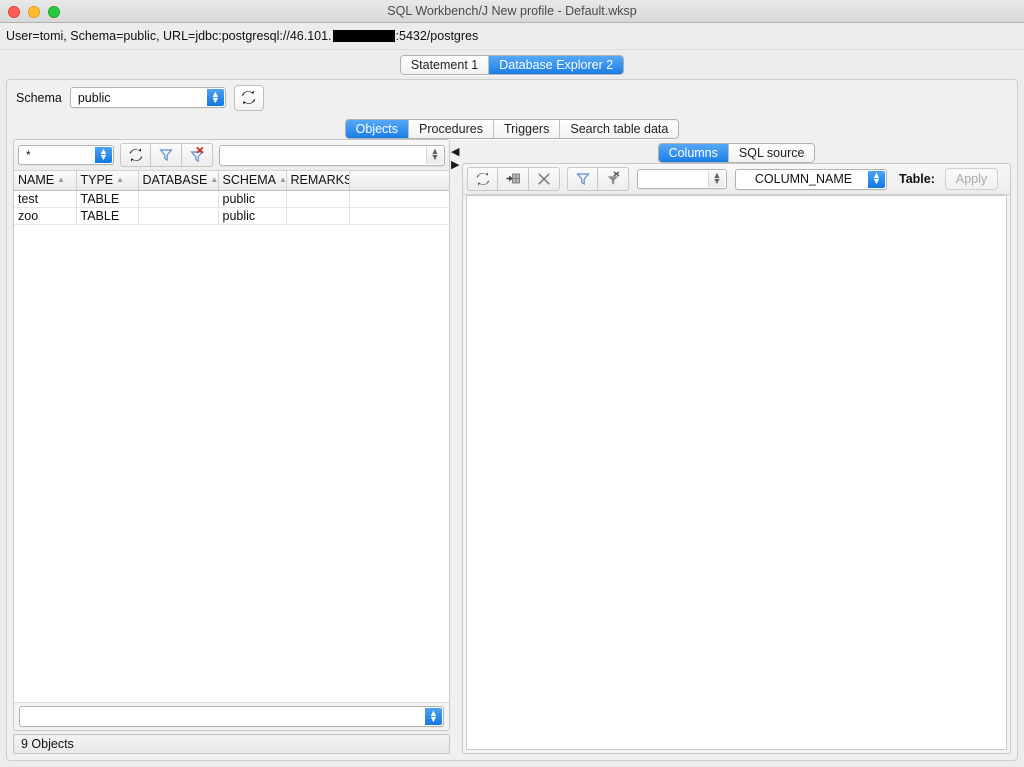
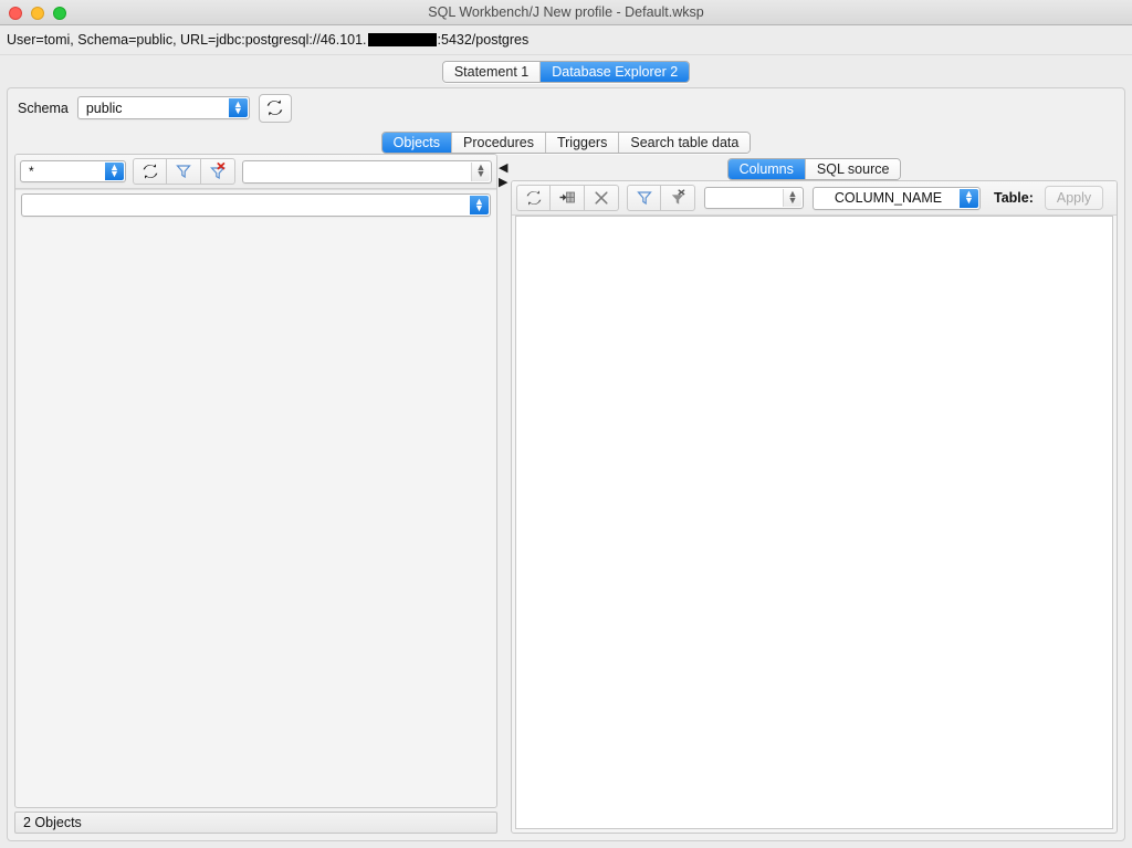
  SQL Workbench/J New profile - Default.wksp
  User=tomi, Schema=public, URL=jdbc:postgresql://46.101.
  :5432/postgres
  Statement 1
  Database Explorer 2
  Schema
  public
  ▲
  ▼
  Objects
  Procedures
  Triggers
  Search table data
  *
  ▲
  ▼
  ▲
  ▼
- NAME ▲	TYPE ▲	DATABASE ▲	SCHEMA ▲	REMARKS
- test	TABLE		public
- zoo	TABLE		public
  ▲
  ▼
- 9 Objects
+ 2 Objects
  ◀
  ▶
  Columns
  SQL source
  ▲
  ▼
  COLUMN_NAME
  ▲
  ▼
  Table:
  Apply
